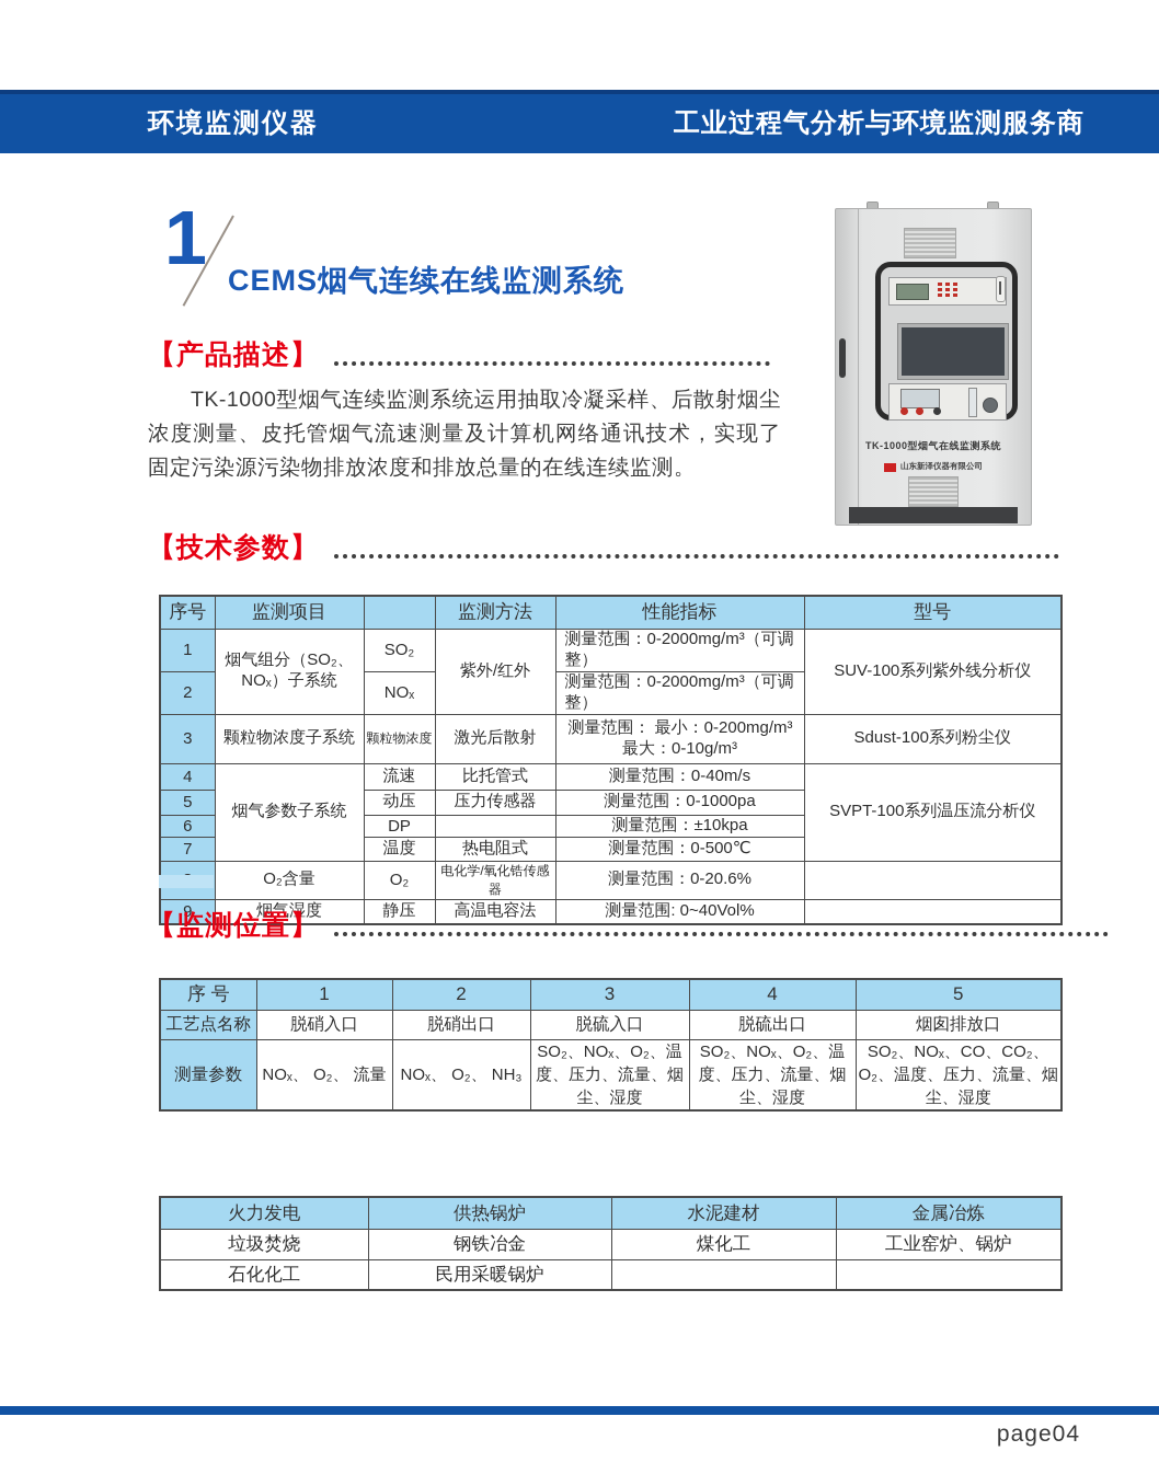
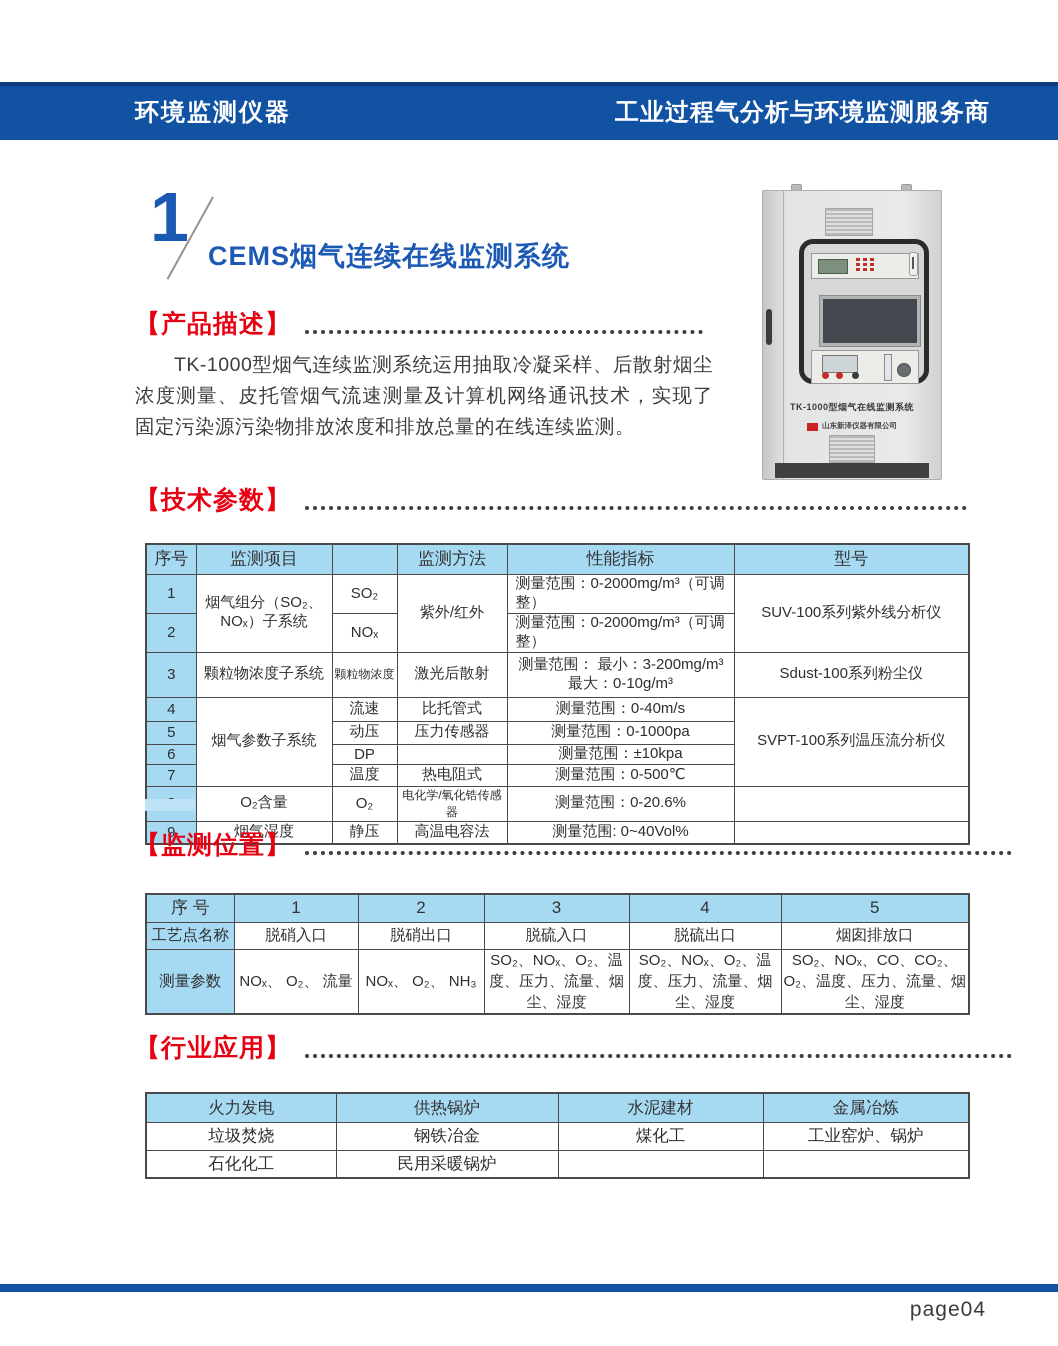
  环境监测仪器
  工业过程气分析与环境监测服务商
  1
  CEMS烟气连续在线监测系统
  【产品描述】
  TK-1000型烟气连续监测系统运用抽取冷凝采样、后散射烟尘浓度测量、皮托管烟气流速测量及计算机网络通讯技术，实现了固定污染源污染物排放浓度和排放总量的在线连续监测。
  TK-1000型烟气在线监测系统
  山东新泽仪器有限公司
  【技术参数】
  序号	监测项目		监测方法	性能指标	型号
  1	烟气组分（SO₂、NOₓ）子系统	SO₂	紫外/红外	测量范围：0-2000mg/m³（可调整）	SUV-100系列紫外线分析仪
  2	NOₓ	测量范围：0-2000mg/m³（可调整）
- 3	颗粒物浓度子系统	颗粒物浓度	激光后散射	测量范围： 最小：0-200mg/m³ 最大：0-10g/m³	Sdust-100系列粉尘仪
+ 3	颗粒物浓度子系统	颗粒物浓度	激光后散射	测量范围： 最小：3-200mg/m³ 最大：0-10g/m³	Sdust-100系列粉尘仪
  4	烟气参数子系统	流速	比托管式	测量范围：0-40m/s	SVPT-100系列温压流分析仪
  5	动压	压力传感器	测量范围：0-1000pa
  6	DP		测量范围：±10kpa
  7	温度	热电阻式	测量范围：0-500℃
  	O₂含量	O₂	电化学/氧化锆传感器	测量范围：0-20.6%
  9	烟气湿度	静压	高温电容法	测量范围: 0~40Vol%
  【监测位置】
  序 号	1	2	3	4	5
  工艺点名称	脱硝入口	脱硝出口	脱硫入口	脱硫出口	烟囱排放口
  测量参数	NOₓ、 O₂、 流量	NOₓ、 O₂、 NH₃	SO₂、NOₓ、O₂、温度、压力、流量、烟尘、湿度	SO₂、NOₓ、O₂、温度、压力、流量、烟尘、湿度	SO₂、NOₓ、CO、CO₂、O₂、温度、压力、流量、烟尘、湿度
+ 【行业应用】
  火力发电	供热锅炉	水泥建材	金属冶炼
  垃圾焚烧	钢铁冶金	煤化工	工业窑炉、锅炉
  石化化工	民用采暖锅炉
  page04
